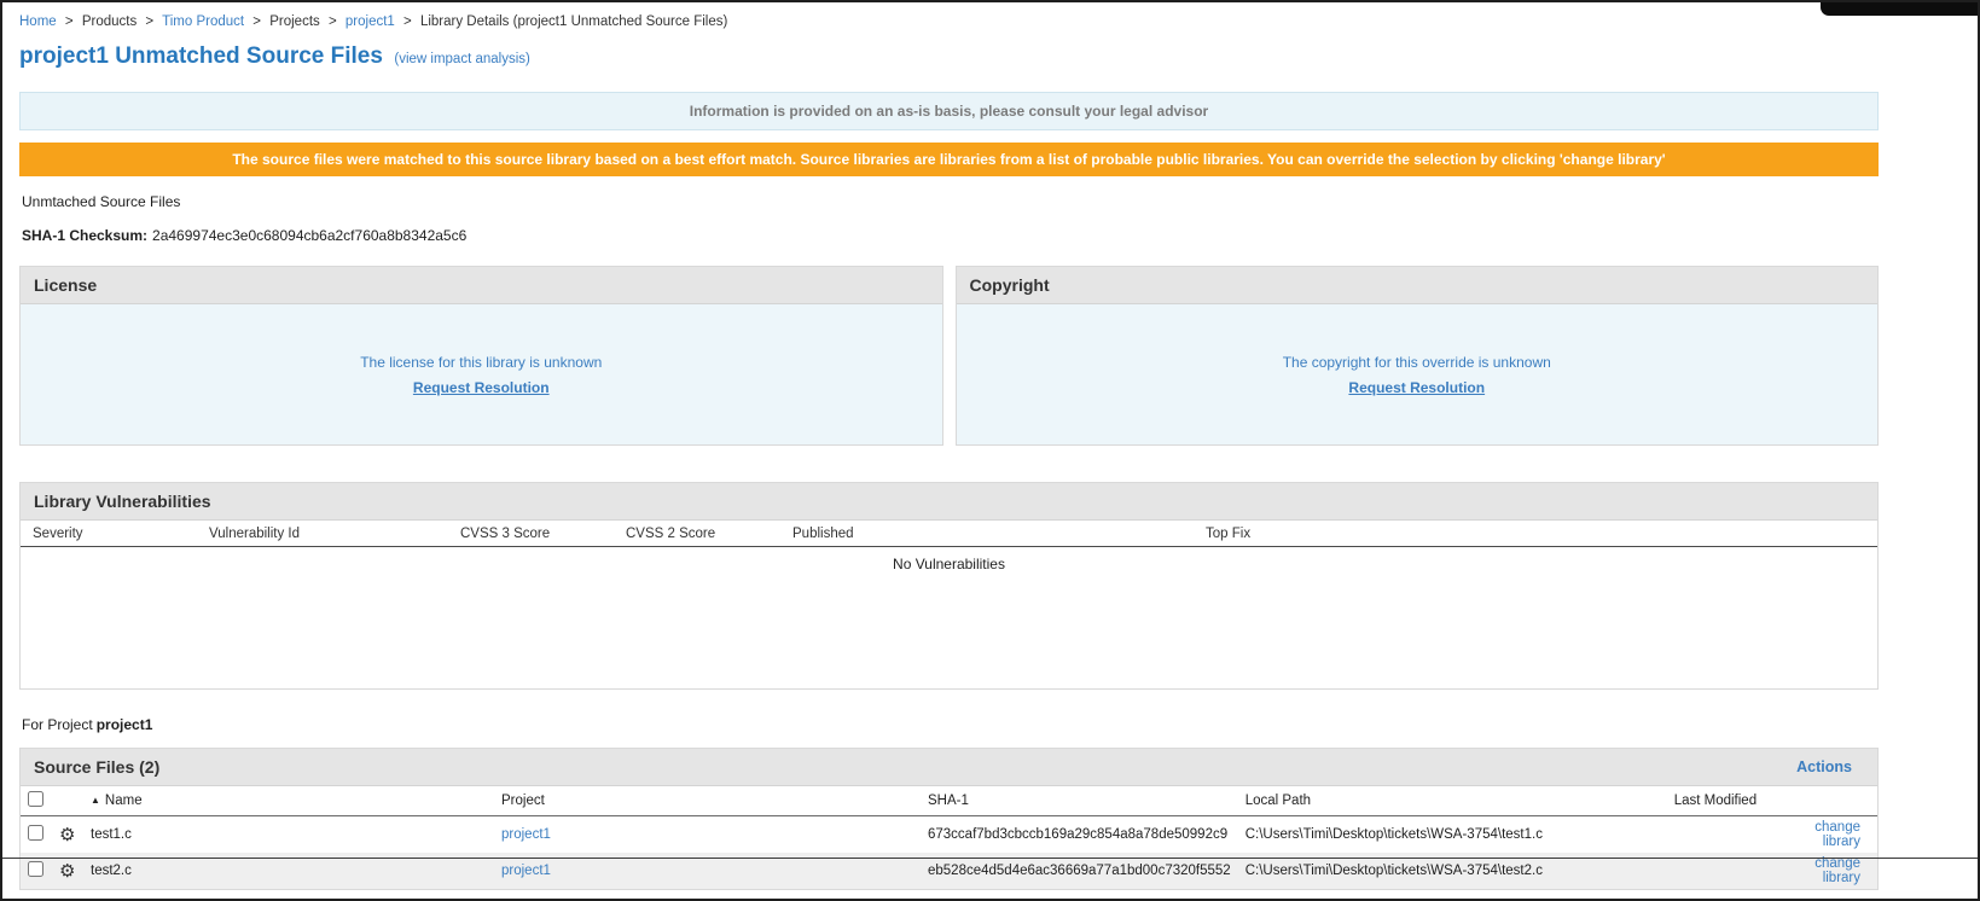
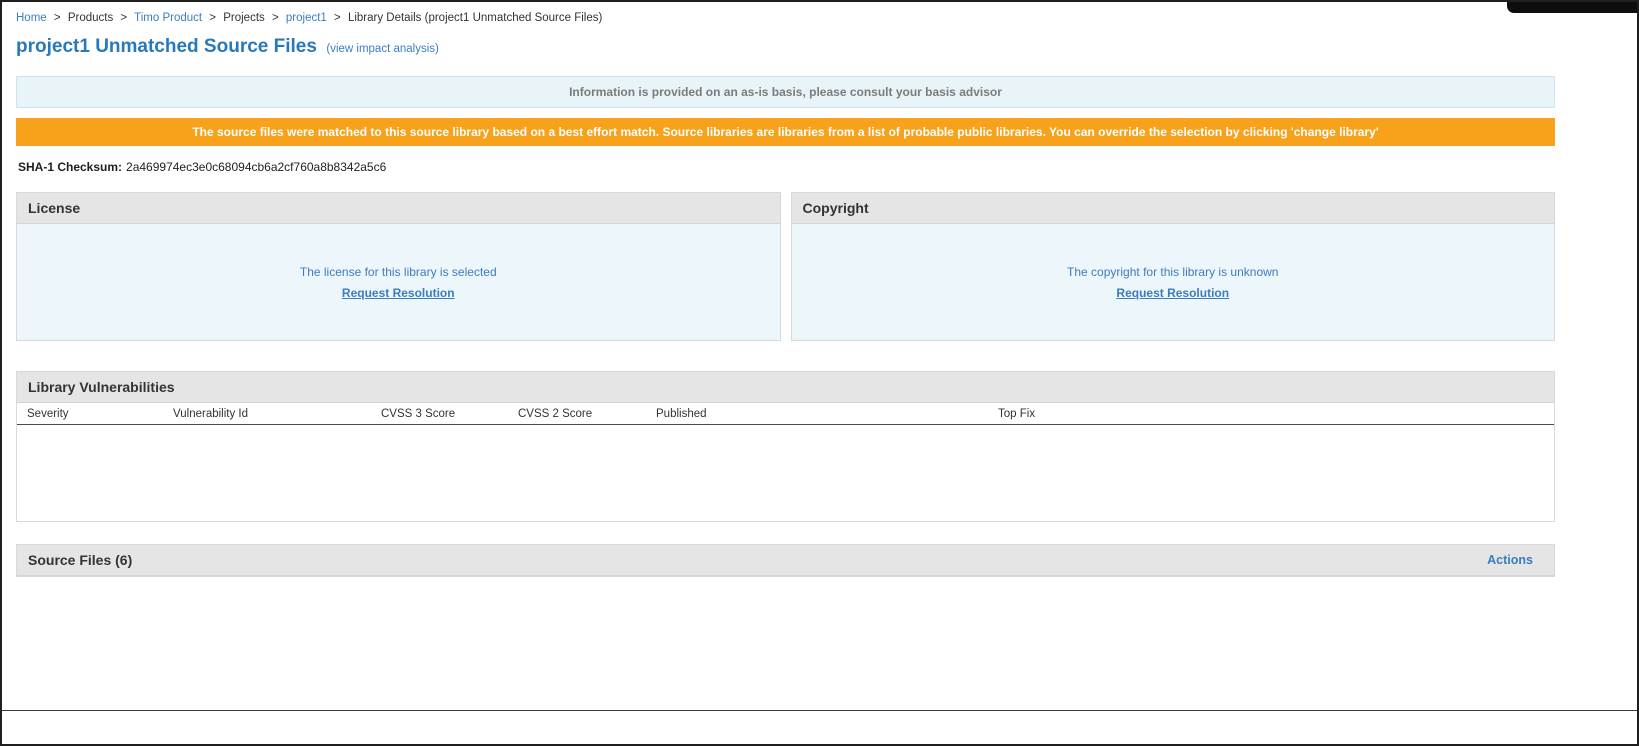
  Home > Products > Timo Product > Projects > project1 > Library Details (project1 Unmatched Source Files)
  project1 Unmatched Source Files (view impact analysis)
- Information is provided on an as-is basis, please consult your legal advisor
+ Information is provided on an as-is basis, please consult your basis advisor
  The source files were matched to this source library based on a best effort match. Source libraries are libraries from a list of probable public libraries. You can override the selection by clicking 'change library'
- Unmtached Source Files
  SHA-1 Checksum: 2a469974ec3e0c68094cb6a2cf760a8b8342a5c6
  License
- The license for this library is unknown
+ The license for this library is selected
  Request Resolution
  Copyright
- The copyright for this override is unknown
+ The copyright for this library is unknown
  Request Resolution
  Library Vulnerabilities
  Severity	Vulnerability Id	CVSS 3 Score	CVSS 2 Score	Published	Top Fix
- No Vulnerabilities
- For Project project1
- Source Files (2)
+ Source Files (6)
  Actions
- 		▲ Name	Project	SHA-1	Local Path	Last Modified
- 	⚙	test1.c	project1	673ccaf7bd3cbccb169a29c854a8a78de50992c9	C:\Users\Timi\Desktop\tickets\WSA-3754\test1.c		change library
- 	⚙	test2.c	project1	eb528ce4d5d4e6ac36669a77a1bd00c7320f5552	C:\Users\Timi\Desktop\tickets\WSA-3754\test2.c		change library
